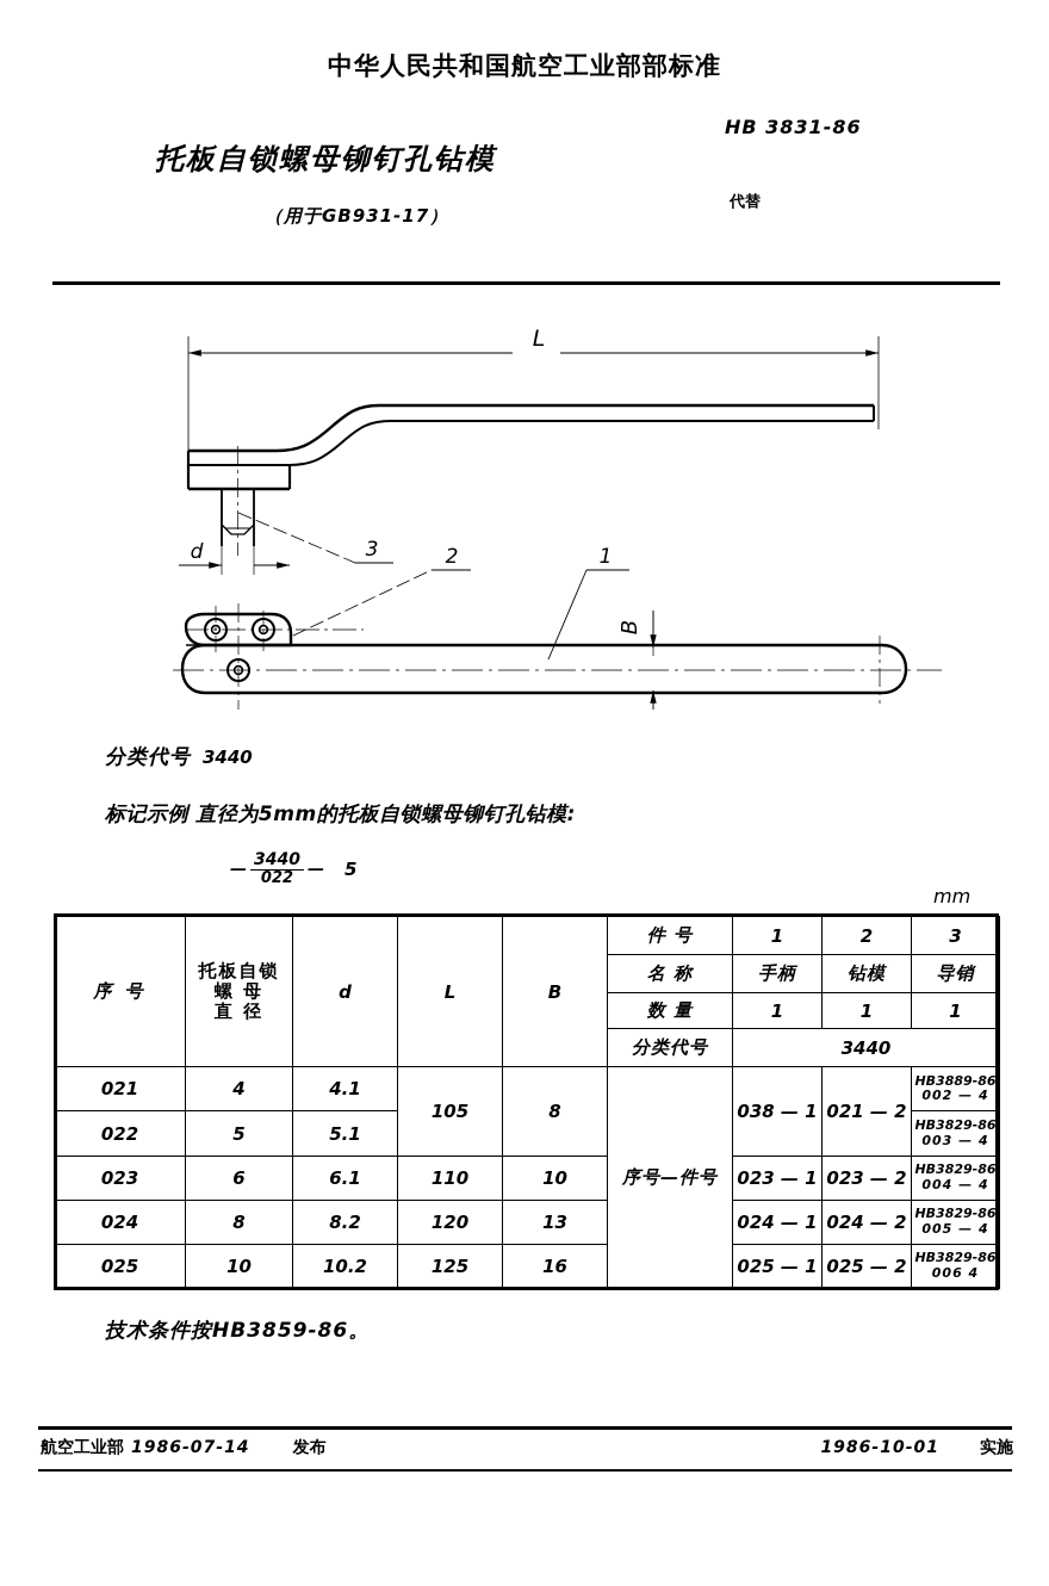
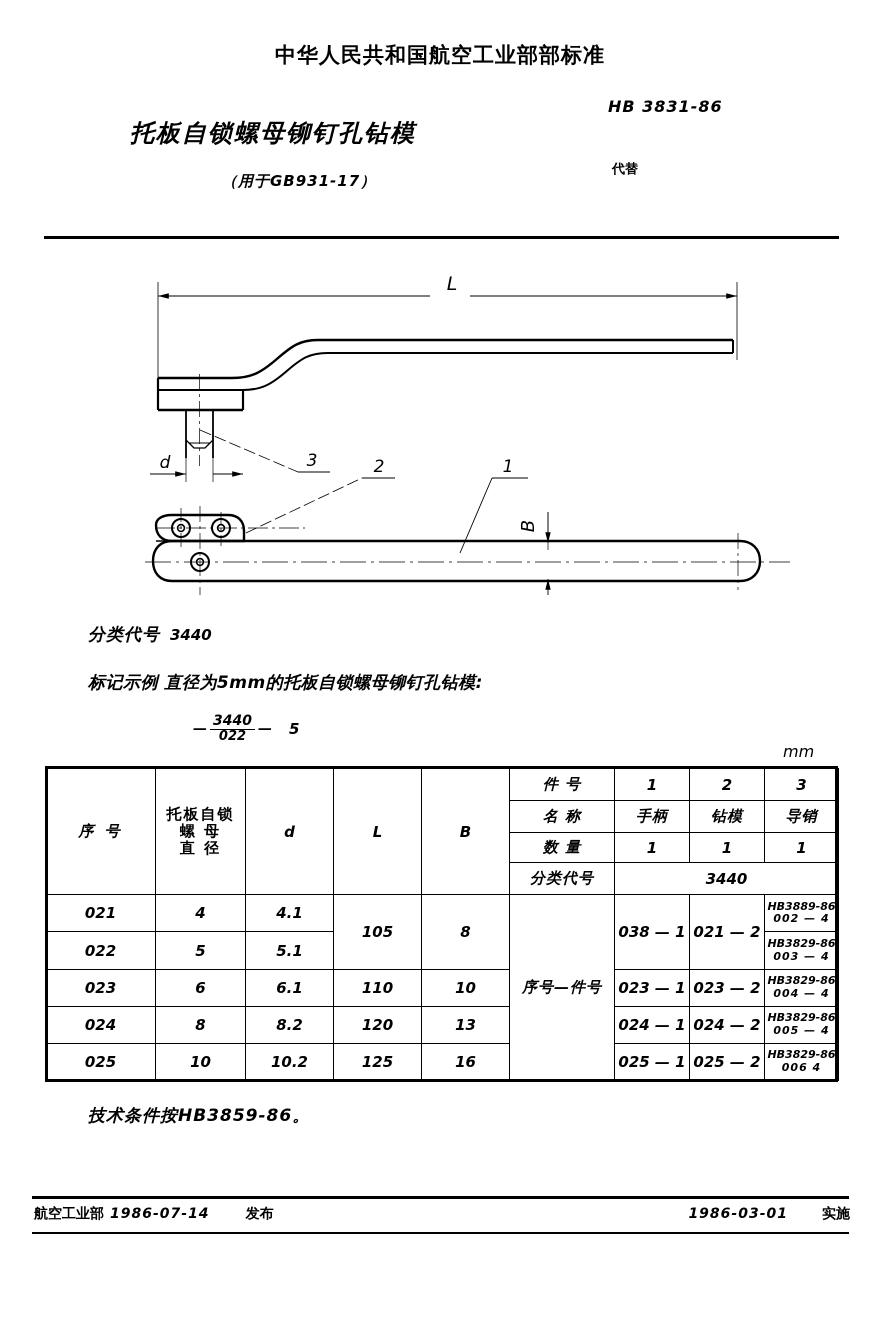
  中华人民共和国航空工业部部标准
  托板自锁螺母铆钉孔钻模
  （用于GB931-17）
  HB 3831-86
  代替
  L
  d
  3
  2
  1
  分类代号 3440
  标记示例 直径为5mm的托板自锁螺母铆钉孔钻模:
  —
  3440
  022
  —
  5
  mm
  序 号	托板自锁 螺 母 直 径	d	L	B	件 号	1	2	3
  名 称	手柄	钻模	导销
  数 量	1	1	1
  分类代号	3440
  021	4	4.1	105	8	序号—件号	038 — 1	021 — 2	HB3889-86 002 — 4
  022	5	5.1	HB3829-86 003 — 4
  023	6	6.1	110	10	023 — 1	023 — 2	HB3829-86 004 — 4
  024	8	8.2	120	13	024 — 1	024 — 2	HB3829-86 005 — 4
  025	10	10.2	125	16	025 — 1	025 — 2	HB3829-86 006 4
  技术条件按HB3859-86。
  航空工业部 1986-07-14 发布
- 1986-10-01 实施
+ 1986-03-01 实施
